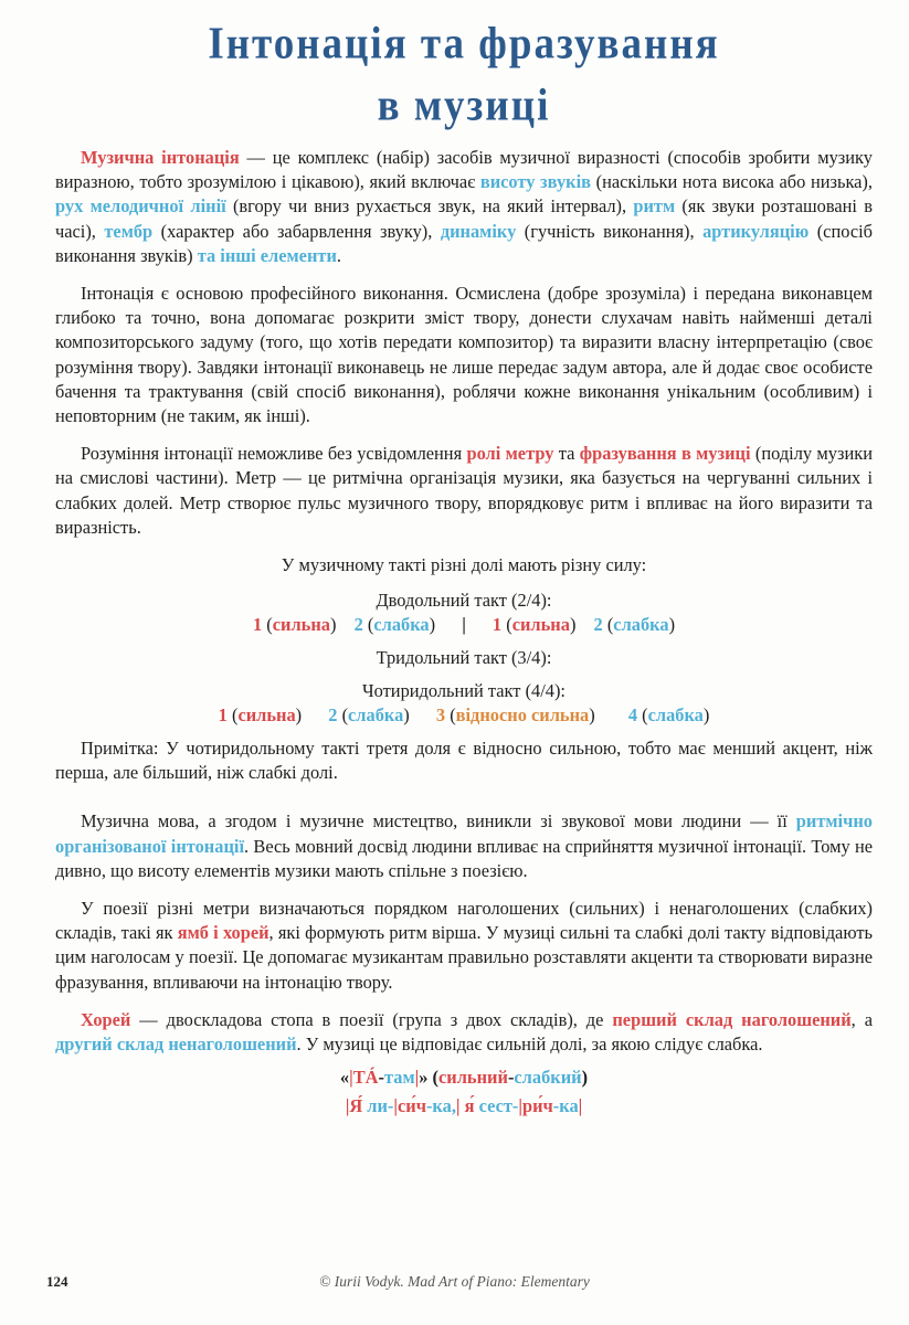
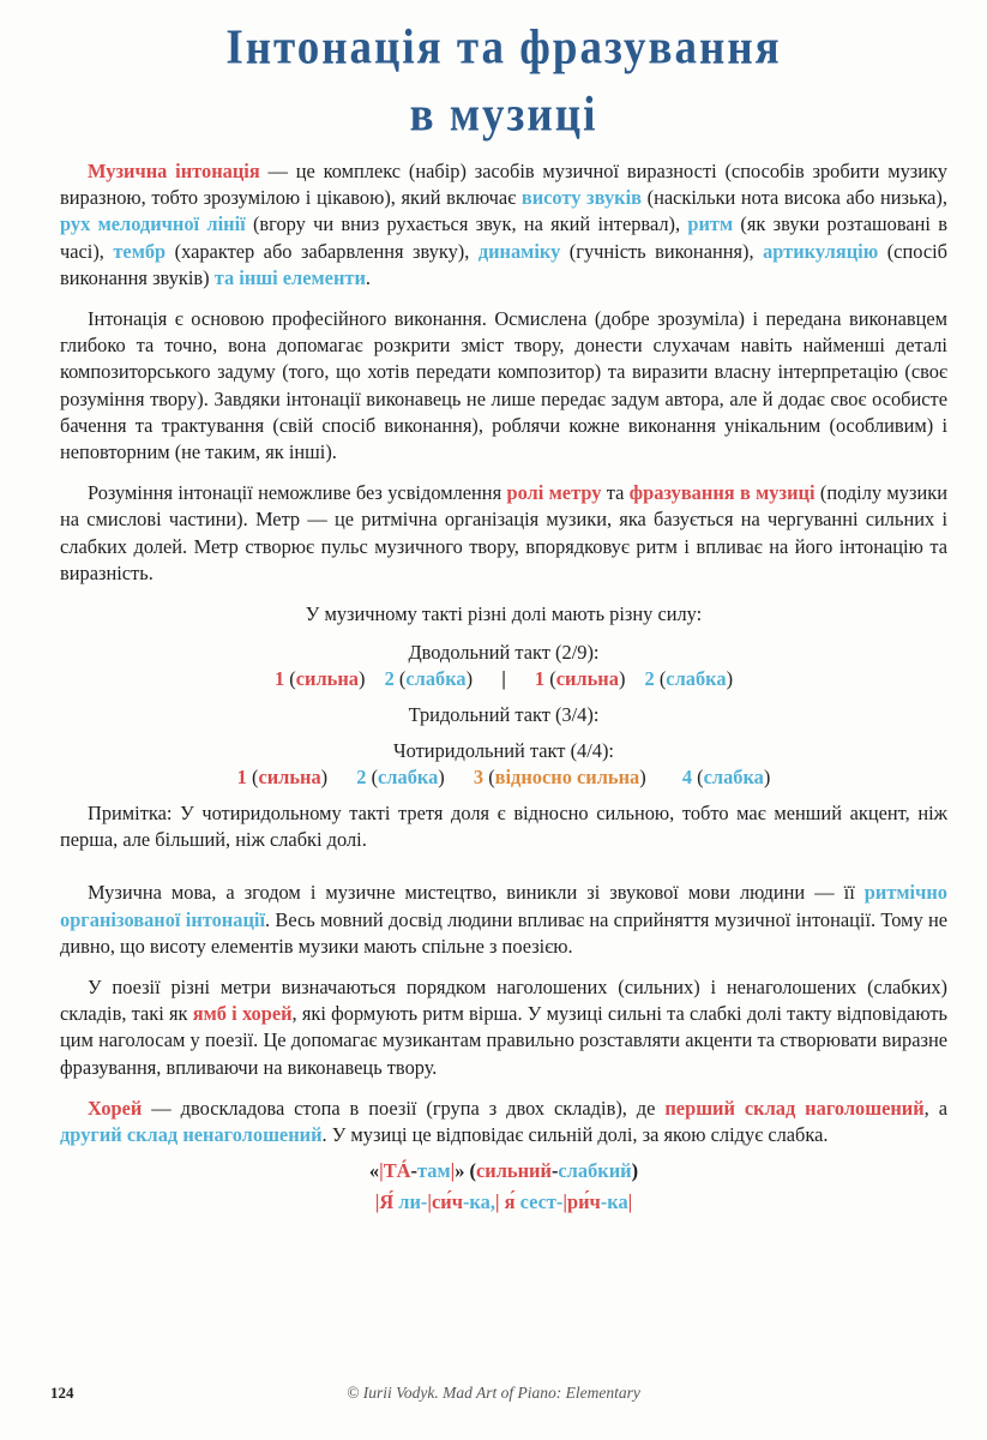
  Інтонація та фразування
  в музиці
  Музична інтонація — це комплекс (набір) засобів музичної виразності (способів зробити музику виразною, тобто зрозумілою і цікавою), який включає висоту звуків (наскільки нота висока або низька), рух мелодичної лінії (вгору чи вниз рухається звук, на який інтервал), ритм (як звуки розташовані в часі), тембр (характер або забарвлення звуку), динаміку (гучність виконання), артикуляцію (спосіб виконання звуків) та інші елементи.
  Інтонація є основою професійного виконання. Осмислена (добре зрозуміла) і передана виконавцем глибоко та точно, вона допомагає розкрити зміст твору, донести слухачам навіть найменші деталі композиторського задуму (того, що хотів передати композитор) та виразити власну інтерпретацію (своє розуміння твору). Завдяки інтонації виконавець не лише передає задум автора, але й додає своє особисте бачення та трактування (свій спосіб виконання), роблячи кожне виконання унікальним (особливим) і неповторним (не таким, як інші).
- Розуміння інтонації неможливе без усвідомлення ролі метру та фразування в музиці (поділу музики на смислові частини). Метр — це ритмічна організація музики, яка базується на чергуванні сильних і слабких долей. Метр створює пульс музичного твору, впорядковує ритм і впливає на його виразити та виразність.
+ Розуміння інтонації неможливе без усвідомлення ролі метру та фразування в музиці (поділу музики на смислові частини). Метр — це ритмічна організація музики, яка базується на чергуванні сильних і слабких долей. Метр створює пульс музичного твору, впорядковує ритм і впливає на його інтонацію та виразність.
  У музичному такті різні долі мають різну силу:
- Дводольний такт (2/4):
+ Дводольний такт (2/9):
  1 (сильна) 2 (слабка) | 1 (сильна) 2 (слабка)
  Тридольний такт (3/4):
  Чотиридольний такт (4/4):
  1 (сильна) 2 (слабка) 3 (відносно сильна) 4 (слабка)
  Примітка: У чотиридольному такті третя доля є відносно сильною, тобто має менший акцент, ніж перша, але більший, ніж слабкі долі.
  Музична мова, а згодом і музичне мистецтво, виникли зі звукової мови людини — її ритмічно організованої інтонації. Весь мовний досвід людини впливає на сприйняття музичної інтонації. Тому не дивно, що висоту елементів музики мають спільне з поезією.
- У поезії різні метри визначаються порядком наголошених (сильних) і ненаголошених (слабких) складів, такі як ямб і хорей, які формують ритм вірша. У музиці сильні та слабкі долі такту відповідають цим наголосам у поезії. Це допомагає музикантам правильно розставляти акценти та створювати виразне фразування, впливаючи на інтонацію твору.
+ У поезії різні метри визначаються порядком наголошених (сильних) і ненаголошених (слабких) складів, такі як ямб і хорей, які формують ритм вірша. У музиці сильні та слабкі долі такту відповідають цим наголосам у поезії. Це допомагає музикантам правильно розставляти акценти та створювати виразне фразування, впливаючи на виконавець твору.
  Хорей — двоскладова стопа в поезії (група з двох складів), де перший склад наголошений, а другий склад ненаголошений. У музиці це відповідає сильній долі, за якою слідує слабка.
  «|ТÁ-там|» (сильний-слабкий)
  |Я́ ли-|си́ч-ка,| я́ сест-|ри́ч-ка|
  124
  © Iurii Vodyk. Mad Art of Piano: Elementary
